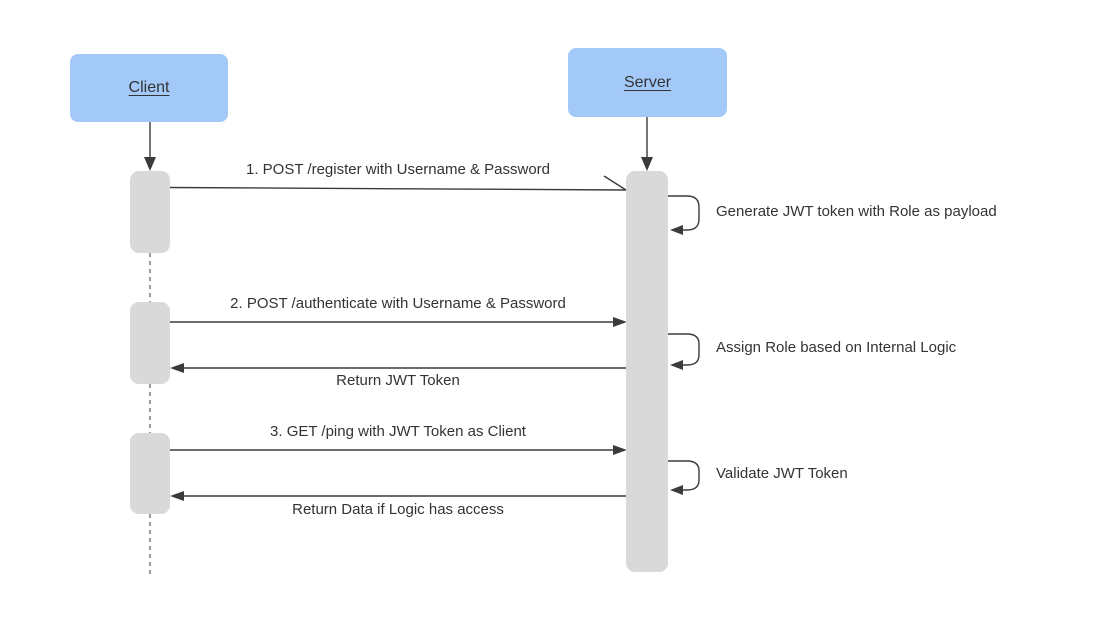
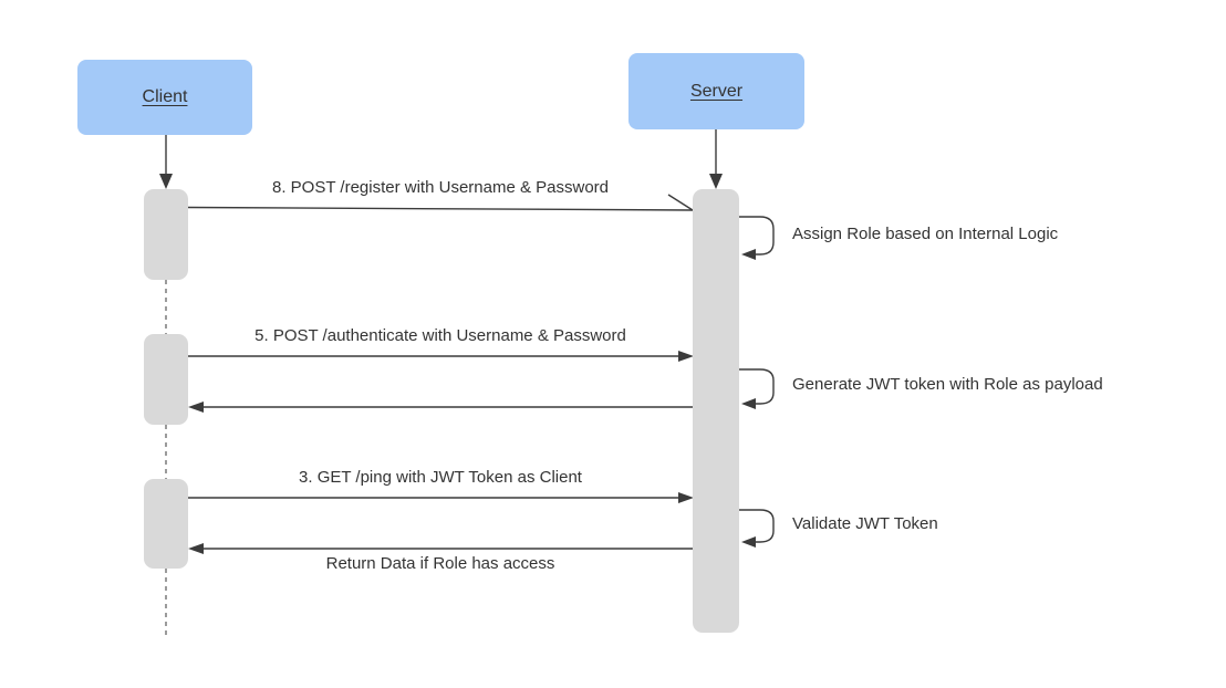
  Client
  Server
- 1. POST /register with Username & Password
+ 8. POST /register with Username & Password
- Generate JWT token with Role as payload
+ Assign Role based on Internal Logic
- 2. POST /authenticate with Username & Password
+ 5. POST /authenticate with Username & Password
- Assign Role based on Internal Logic
+ Generate JWT token with Role as payload
- Return JWT Token
  3. GET /ping with JWT Token as Client
  Validate JWT Token
- Return Data if Logic has access
+ Return Data if Role has access
